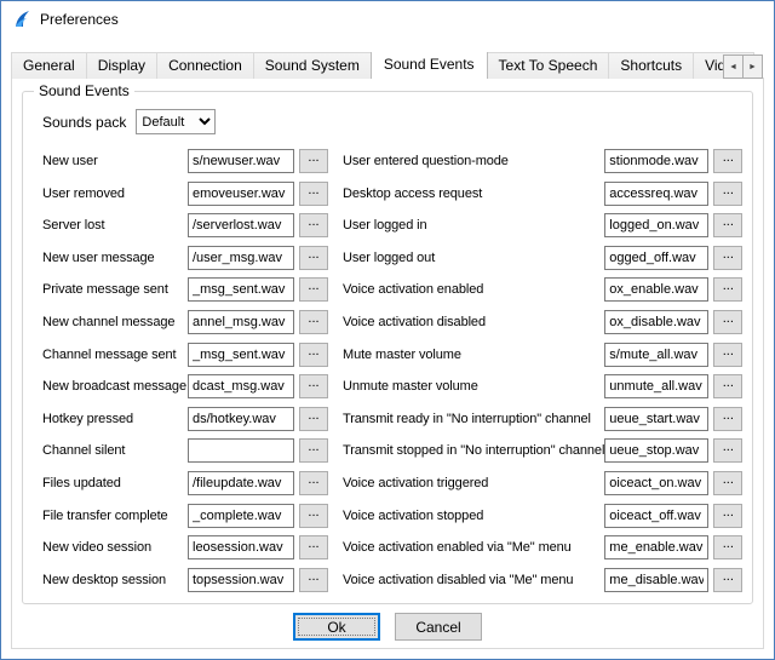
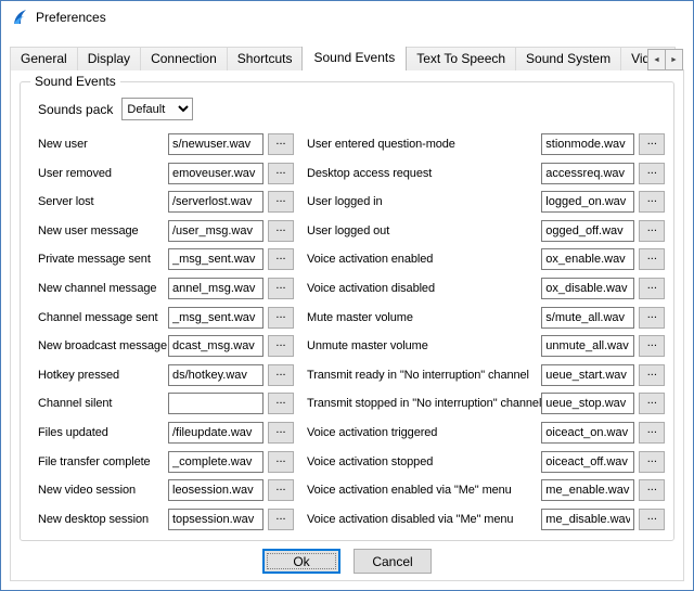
  Preferences
  General
  Display
  Connection
- Sound System
+ Shortcuts
  Sound Events
  Text To Speech
- Shortcuts
+ Sound System
  Sound Events
  Sounds pack
  Default
  New user
  s/newuser.wav
  ...
  User removed
  emoveuser.wav
  ...
  Server lost
  /serverlost.wav
  ...
  New user message
  /user_msg.wav
  ...
  Private message sent
  _msg_sent.wav
  ...
  New channel message
  annel_msg.wav
  ...
  Channel message sent
  _msg_sent.wav
  ...
  New broadcast message
  dcast_msg.wav
  ...
  Hotkey pressed
  ds/hotkey.wav
  ...
  Channel silent
  ...
  Files updated
  /fileupdate.wav
  ...
  File transfer complete
  _complete.wav
  ...
  New video session
  leosession.wav
  ...
  New desktop session
  topsession.wav
  ...
  User entered question-mode
  stionmode.wav
  ...
  Desktop access request
  accessreq.wav
  ...
  User logged in
  logged_on.wav
  ...
  User logged out
  ogged_off.wav
  ...
  Voice activation enabled
  ox_enable.wav
  ...
  Voice activation disabled
  ox_disable.wav
  ...
  Mute master volume
  s/mute_all.wav
  ...
  Unmute master volume
  unmute_all.wav
  ...
  Transmit ready in "No interruption" channel
  ueue_start.wav
  ...
  Transmit stopped in "No interruption" channel
  ueue_stop.wav
  ...
  Voice activation triggered
  oiceact_on.wav
  ...
  Voice activation stopped
  oiceact_off.wav
  ...
  Voice activation enabled via "Me" menu
  me_enable.wav
  ...
  Voice activation disabled via "Me" menu
  me_disable.wav
  ...
  Ok
  Cancel
